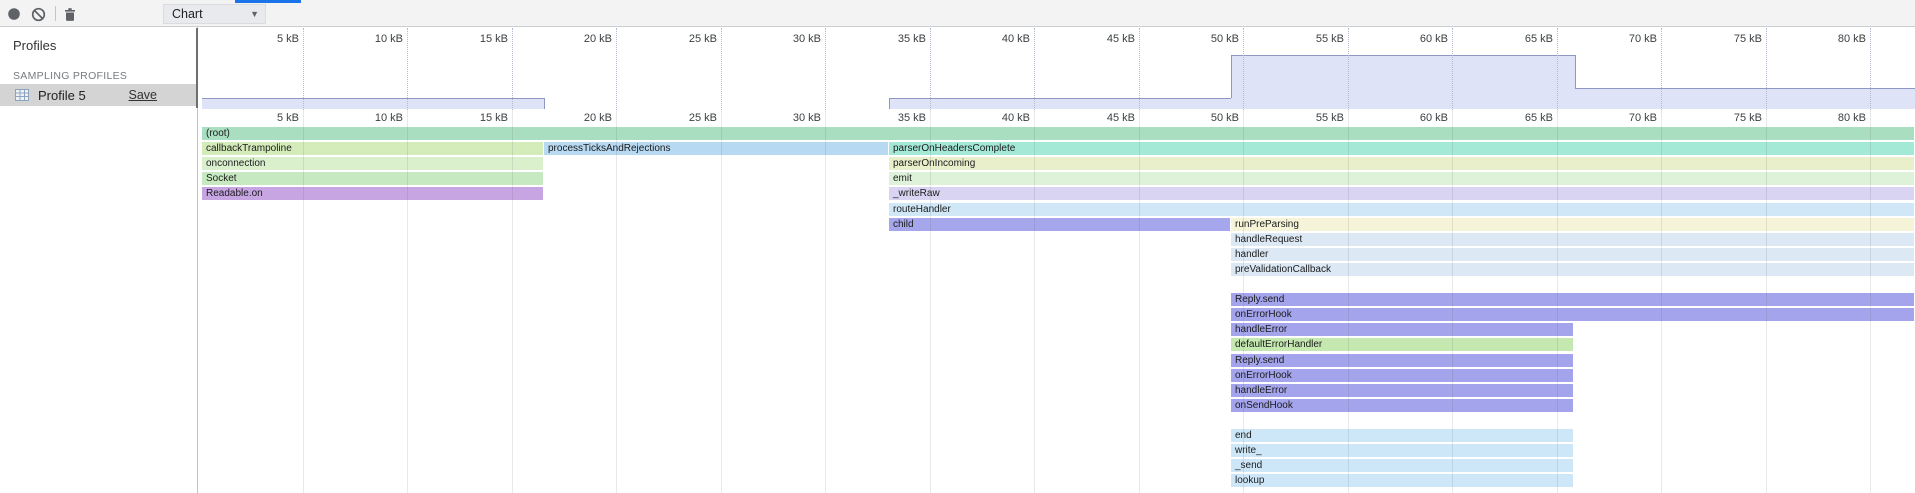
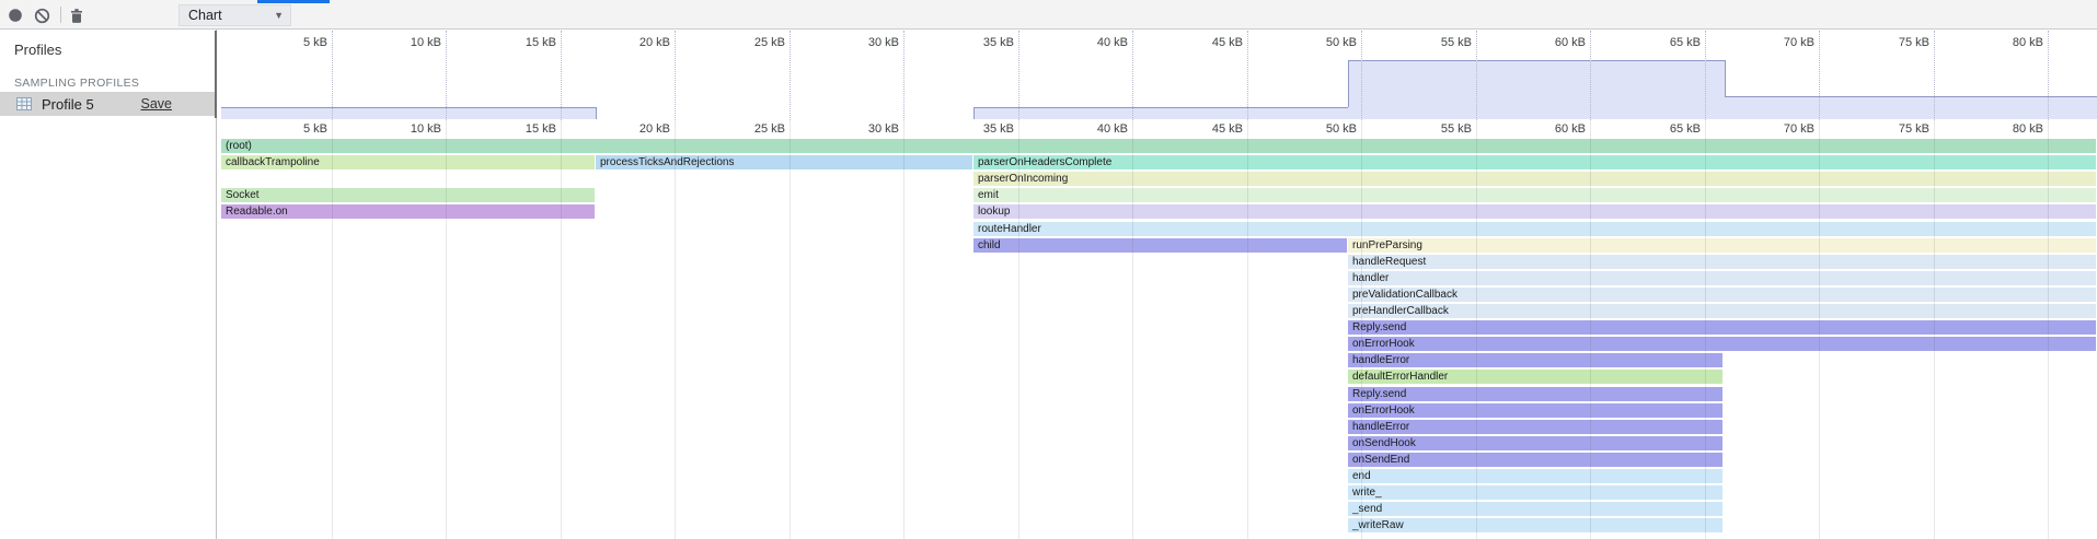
  Chart
  ▼
  Profiles
  SAMPLING PROFILES
  Profile 5
  Save
  5 kB
  5 kB
  10 kB
  10 kB
  15 kB
  15 kB
  20 kB
  20 kB
  25 kB
  25 kB
  30 kB
  30 kB
  35 kB
  35 kB
  40 kB
  40 kB
  45 kB
  45 kB
  50 kB
  50 kB
  55 kB
  55 kB
  60 kB
  60 kB
  65 kB
  65 kB
  70 kB
  70 kB
  75 kB
  75 kB
  80 kB
  80 kB
  (root)
  callbackTrampoline
  processTicksAndRejections
  parserOnHeadersComplete
- onconnection
  parserOnIncoming
  Socket
  emit
  Readable.on
- _writeRaw
+ lookup
  routeHandler
  child
  runPreParsing
  handleRequest
  handler
  preValidationCallback
+ preHandlerCallback
  Reply.send
  onErrorHook
  handleError
  defaultErrorHandler
  Reply.send
  onErrorHook
  handleError
  onSendHook
+ onSendEnd
  end
  write_
  _send
- lookup
+ _writeRaw
